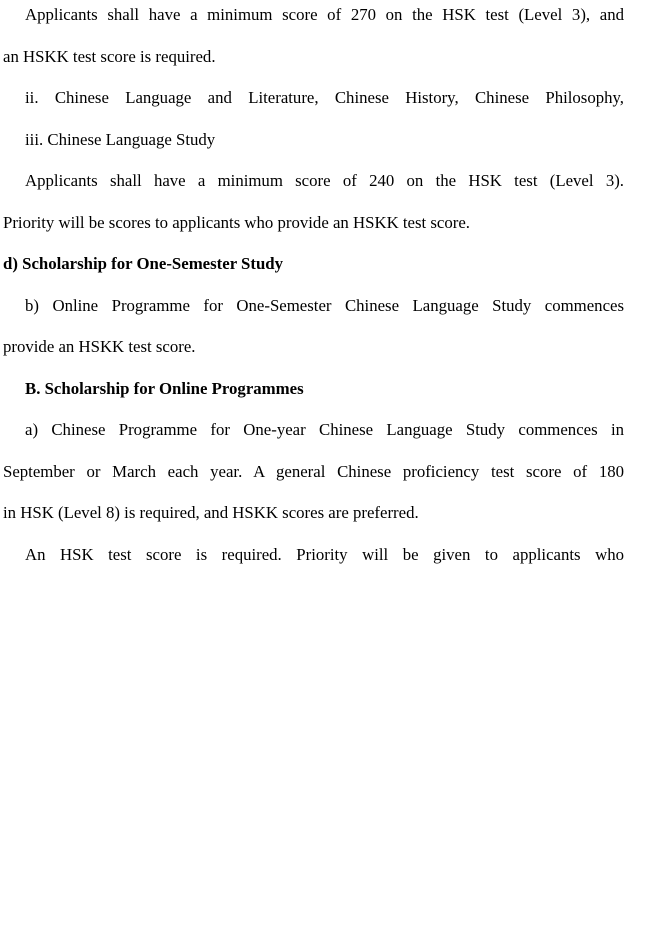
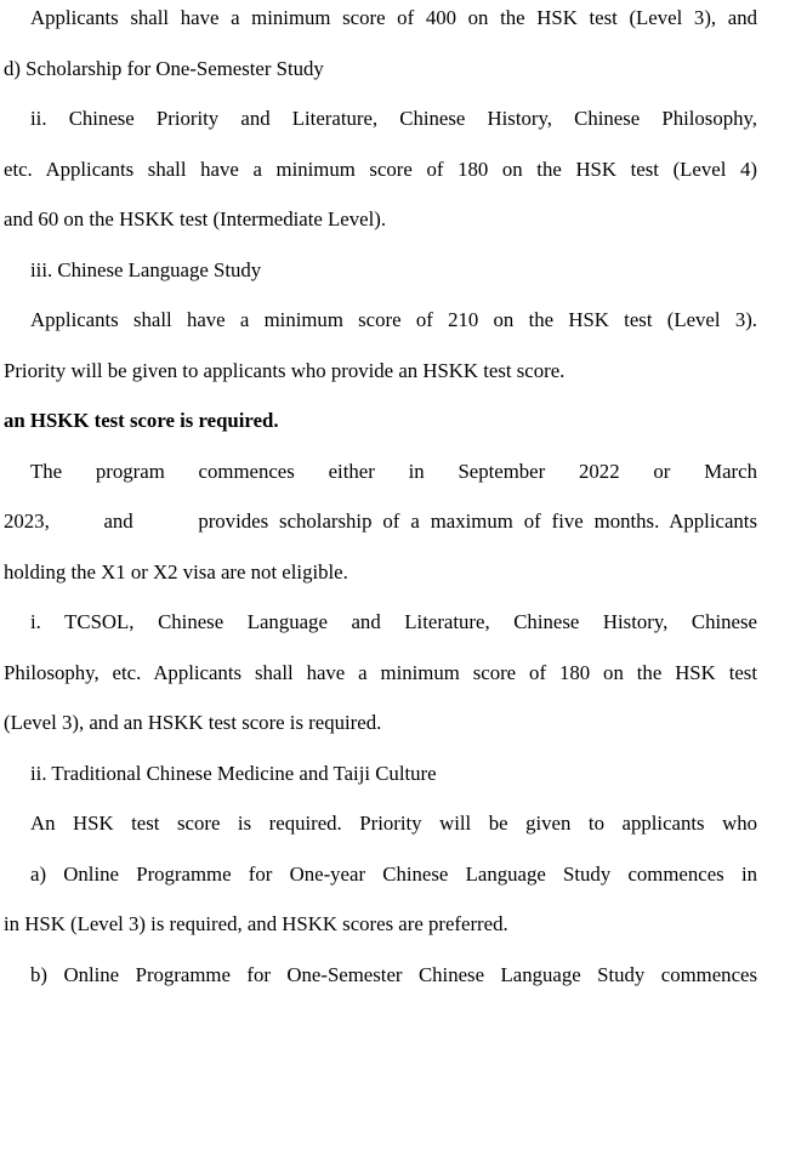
- Applicants shall have a minimum score of 270 on the HSK test (Level 3), and
+ Applicants shall have a minimum score of 400 on the HSK test (Level 3), and
- an HSKK test score is required.
+ d) Scholarship for One-Semester Study
- ii. Chinese Language and Literature, Chinese History, Chinese Philosophy,
+ ii. Chinese Priority and Literature, Chinese History, Chinese Philosophy,
+ etc. Applicants shall have a minimum score of 180 on the HSK test (Level 4)
+ and 60 on the HSKK test (Intermediate Level).
  iii. Chinese Language Study
- Applicants shall have a minimum score of 240 on the HSK test (Level 3).
+ Applicants shall have a minimum score of 210 on the HSK test (Level 3).
- Priority will be scores to applicants who provide an HSKK test score.
+ Priority will be given to applicants who provide an HSKK test score.
- d) Scholarship for One-Semester Study
+ an HSKK test score is required.
+ The program commences either in September 2022 or March
+ 2023, and provides scholarship of a maximum of five months. Applicants
+ holding the X1 or X2 visa are not eligible.
+ i. TCSOL, Chinese Language and Literature, Chinese History, Chinese
+ Philosophy, etc. Applicants shall have a minimum score of 180 on the HSK test
+ (Level 3), and an HSKK test score is required.
+ ii. Traditional Chinese Medicine and Taiji Culture
- b) Online Programme for One-Semester Chinese Language Study commences
+ An HSK test score is required. Priority will be given to applicants who
- provide an HSKK test score.
- B. Scholarship for Online Programmes
- a) Chinese Programme for One-year Chinese Language Study commences in
+ a) Online Programme for One-year Chinese Language Study commences in
- September or March each year. A general Chinese proficiency test score of 180
- in HSK (Level 8) is required, and HSKK scores are preferred.
+ in HSK (Level 3) is required, and HSKK scores are preferred.
- An HSK test score is required. Priority will be given to applicants who
+ b) Online Programme for One-Semester Chinese Language Study commences
